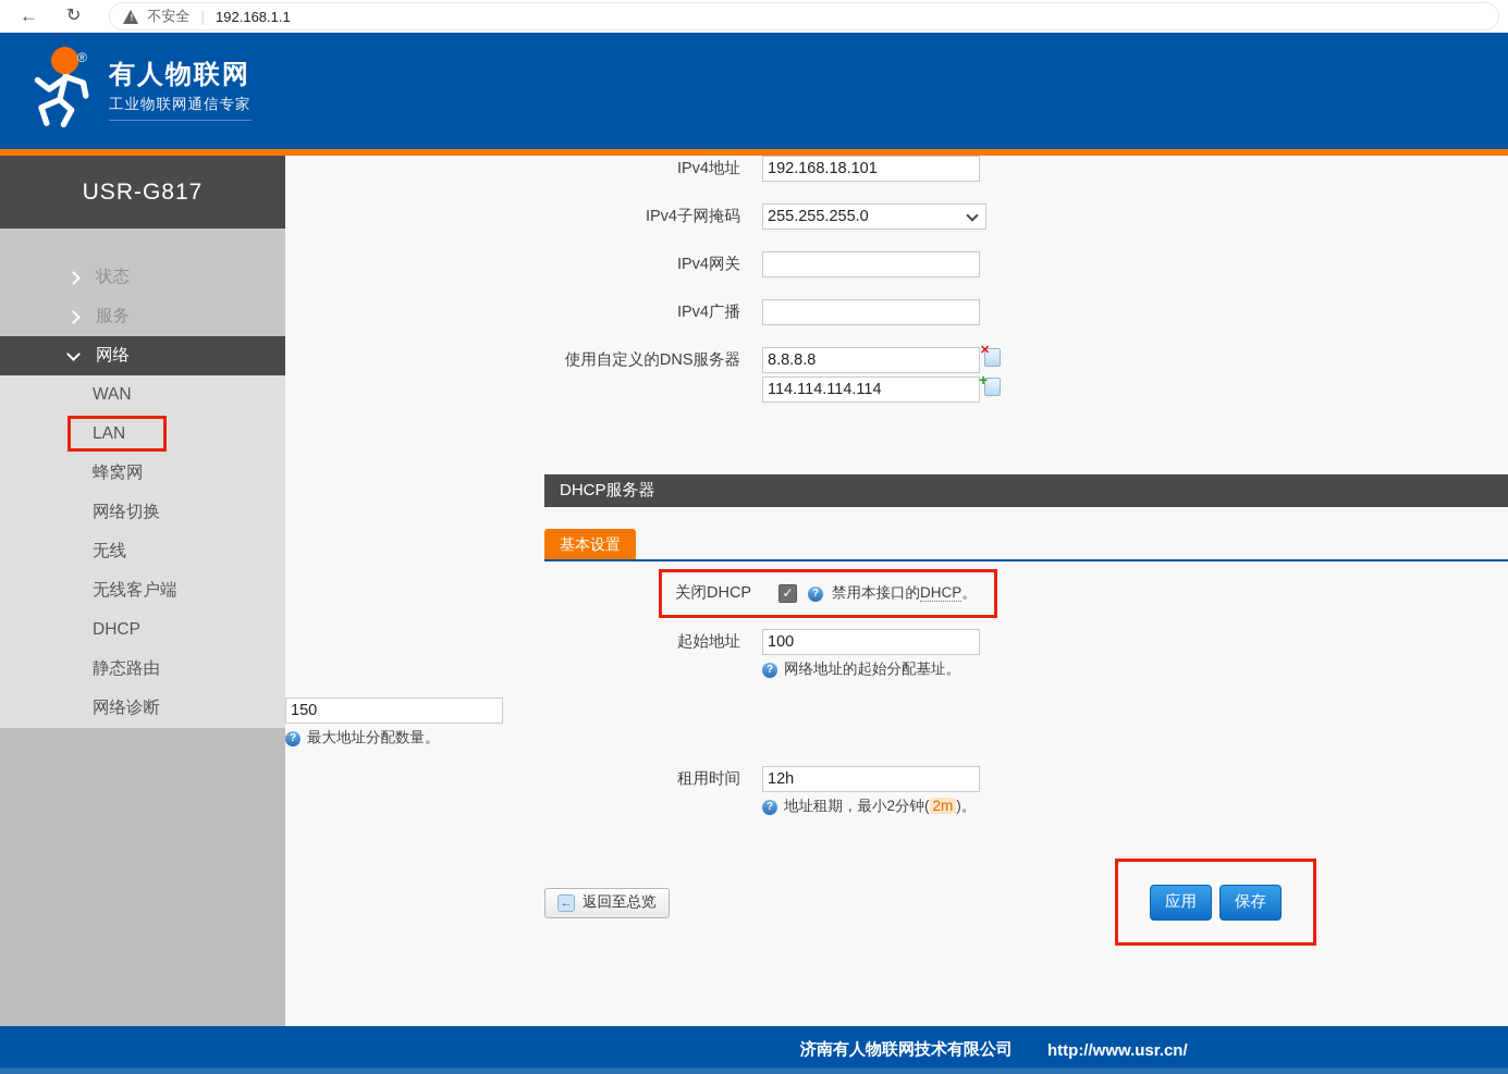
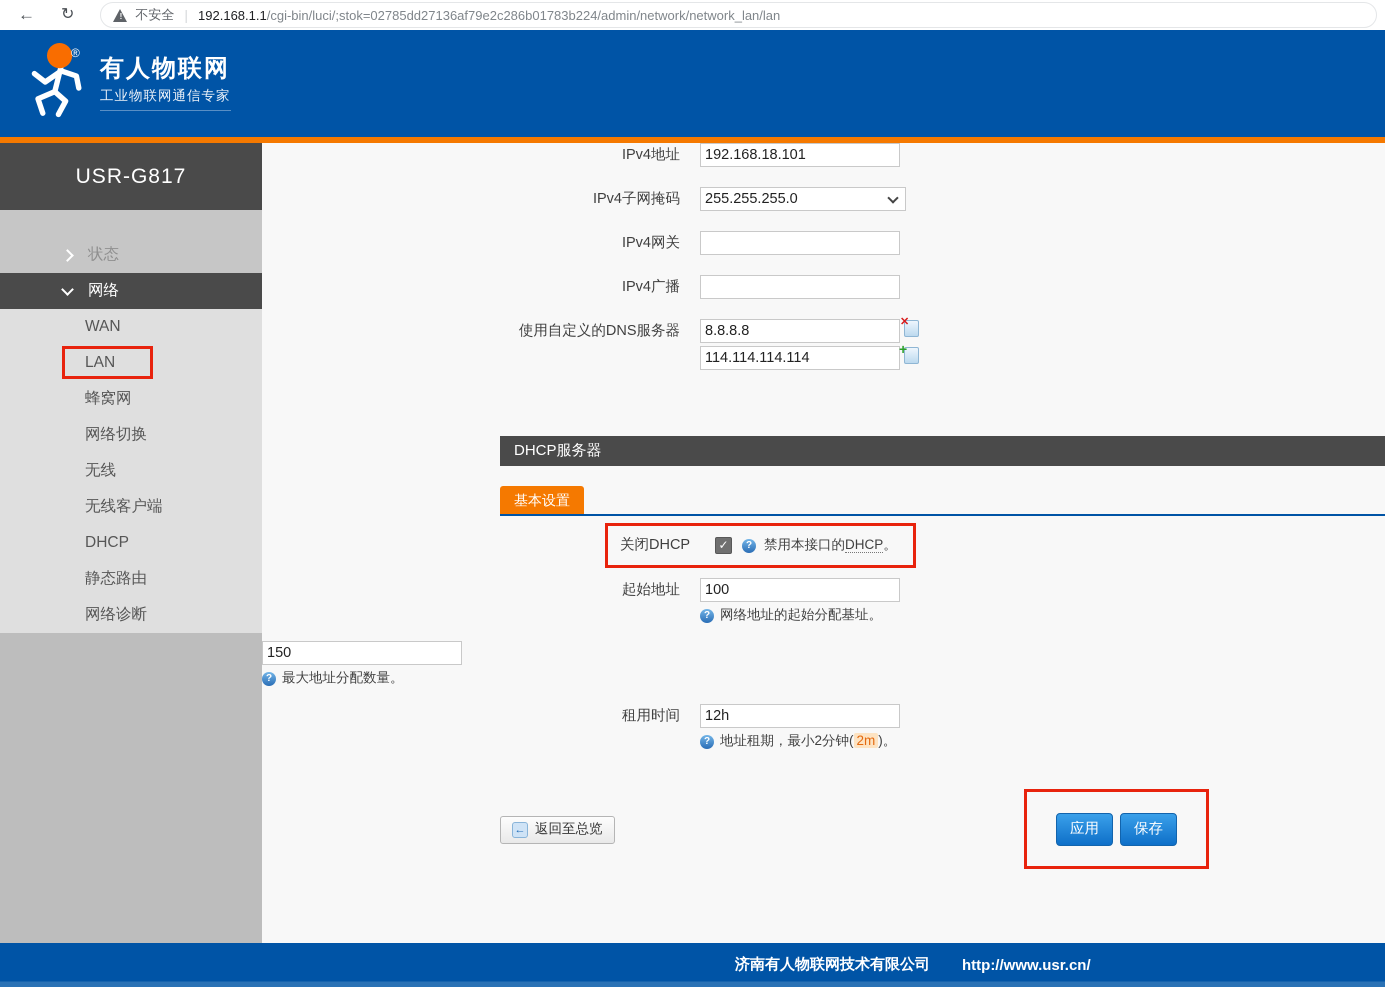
  ←
  ↻
  !
  不安全
  |
  192.168.1.1
+ /cgi-bin/luci/;stok=02785dd27136af79e2c286b01783b224/admin/network/network_lan/lan
  ®
  有人物联网
  工业物联网通信专家
  USR-G817
  状态
- 服务
  网络
  WAN
  LAN
  蜂窝网
  网络切换
  无线
  无线客户端
  DHCP
  静态路由
  网络诊断
  IPv4地址
  192.168.18.101
  IPv4子网掩码
  255.255.255.0
  IPv4网关
  IPv4广播
  使用自定义的DNS服务器
  8.8.8.8
  114.114.114.114
  DHCP服务器
  基本设置
  关闭DHCP
  禁用本接口的DHCP。
  起始地址
  100
  网络地址的起始分配基址。
  150
  最大地址分配数量。
  租用时间
  12h
  地址租期，最小2分钟( 2m )。
  返回至总览
  应用
  保存
  济南有人物联网技术有限公司
  http://www.usr.cn/
